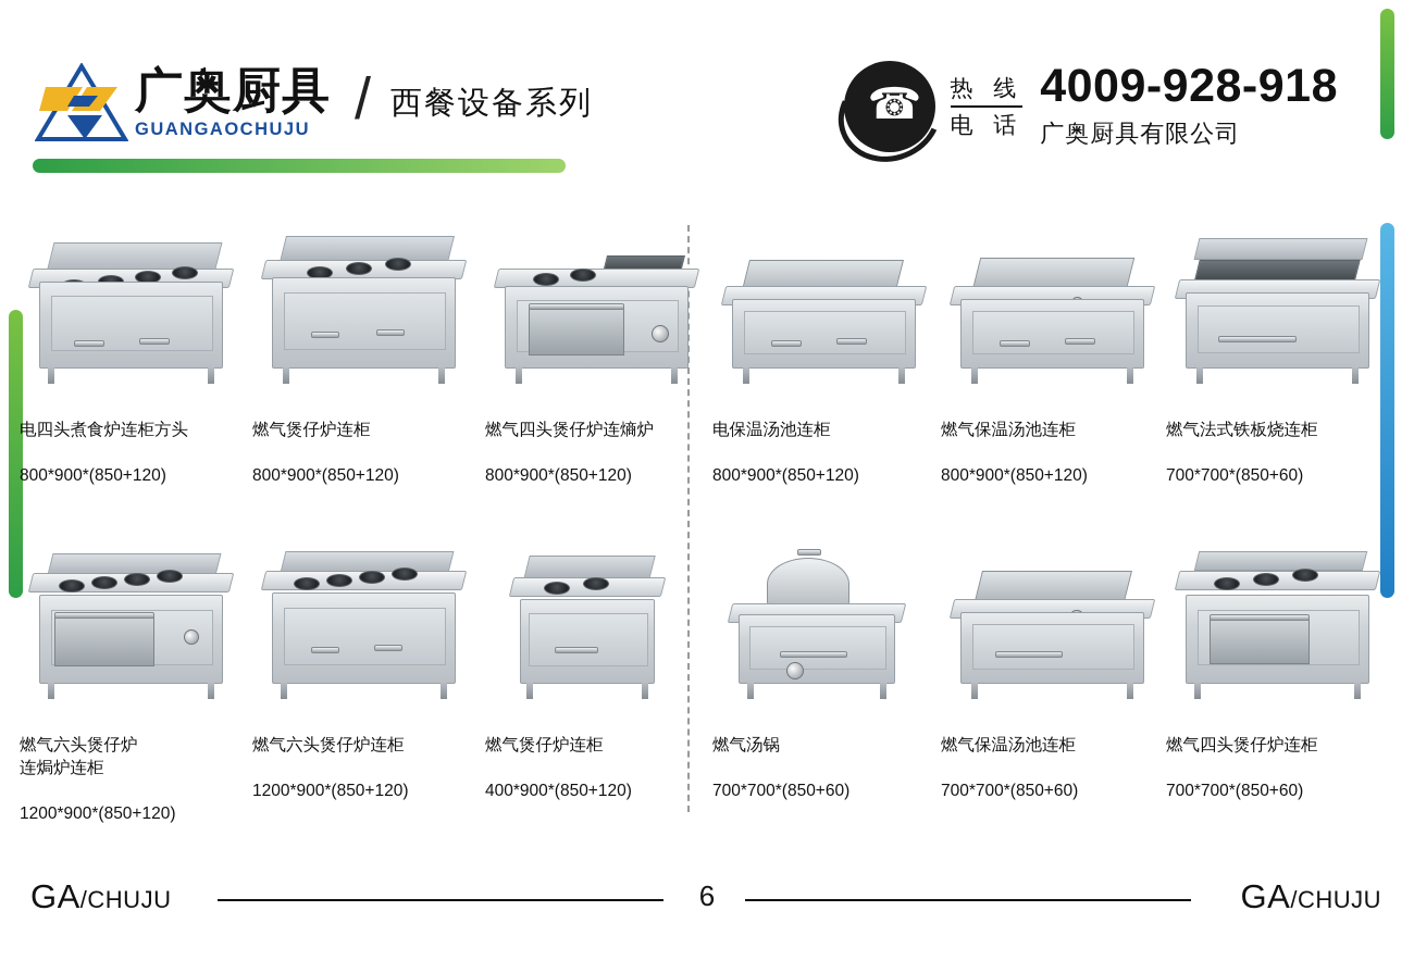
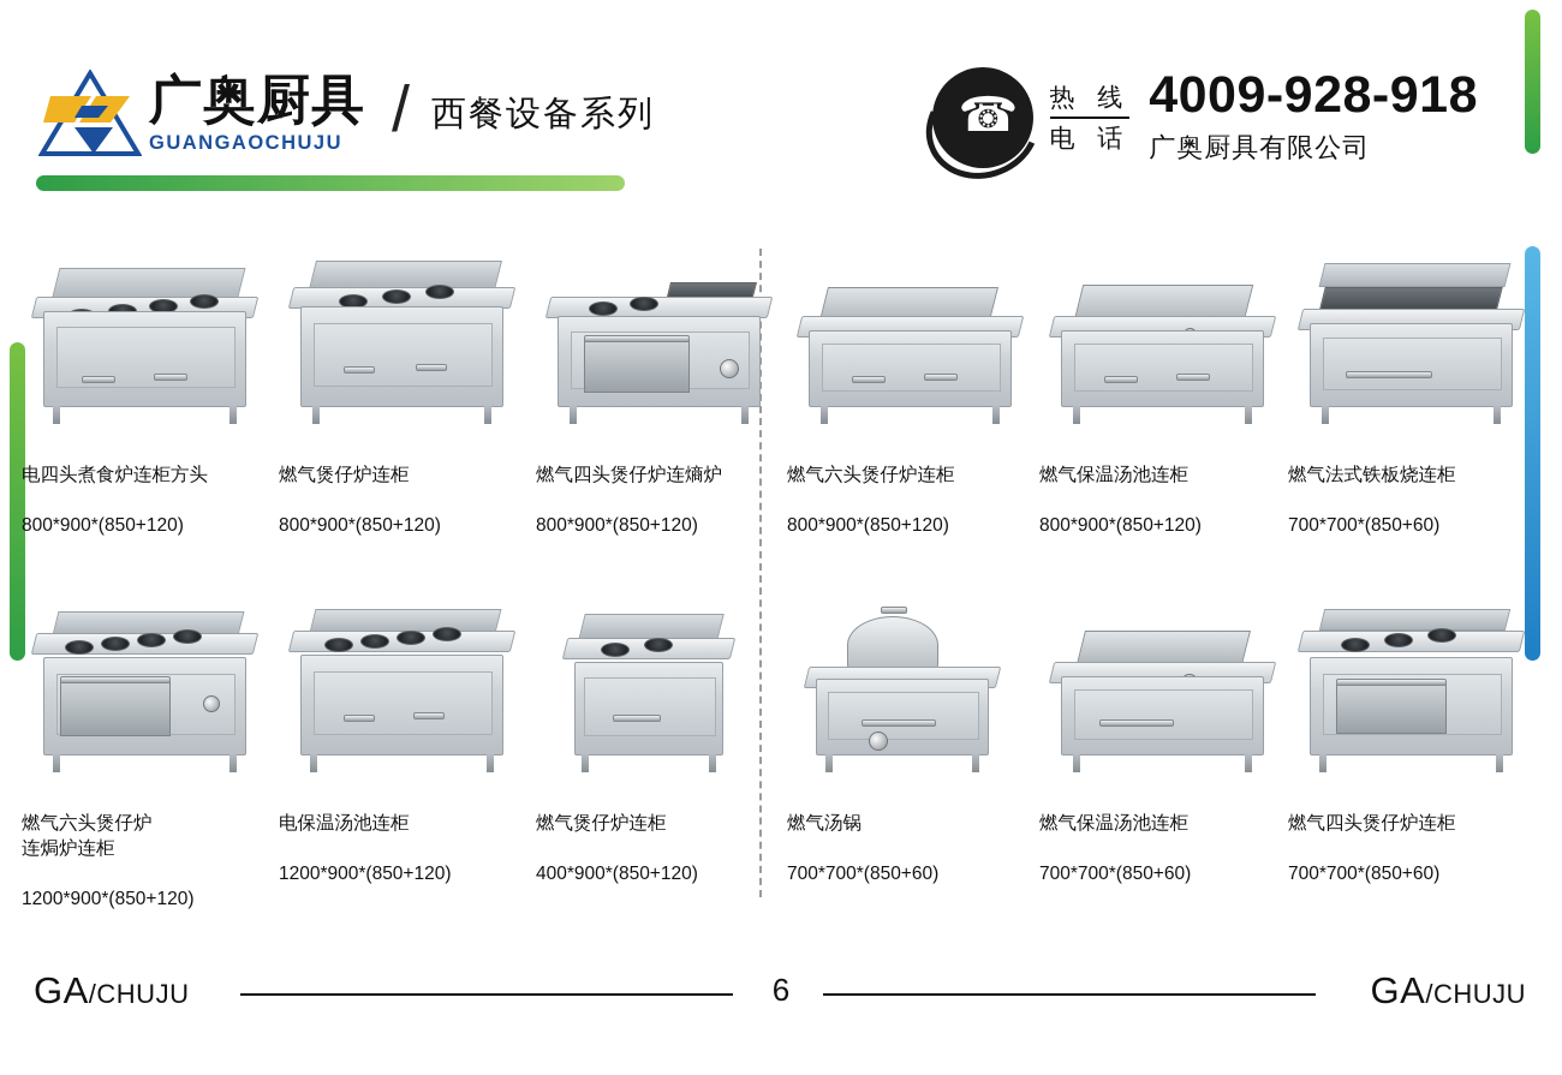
  广奥厨具
  GUANGAOCHUJU
  /
  西餐设备系列
  ☎
  热 线
  电 话
  4009-928-918
  广奥厨具有限公司
  电四头煮食炉连柜方头
  800*900*(850+120)
  燃气煲仔炉连柜
  800*900*(850+120)
  燃气四头煲仔炉连熵炉
  800*900*(850+120)
- 电保温汤池连柜
+ 燃气六头煲仔炉连柜
  800*900*(850+120)
  燃气保温汤池连柜
  800*900*(850+120)
  燃气法式铁板烧连柜
  700*700*(850+60)
  燃气六头煲仔炉
  连焗炉连柜
  1200*900*(850+120)
- 燃气六头煲仔炉连柜
+ 电保温汤池连柜
  1200*900*(850+120)
  燃气煲仔炉连柜
  400*900*(850+120)
  燃气汤锅
  700*700*(850+60)
  燃气保温汤池连柜
  700*700*(850+60)
  燃气四头煲仔炉连柜
  700*700*(850+60)
  GA/CHUJU
  6
  GA/CHUJU
